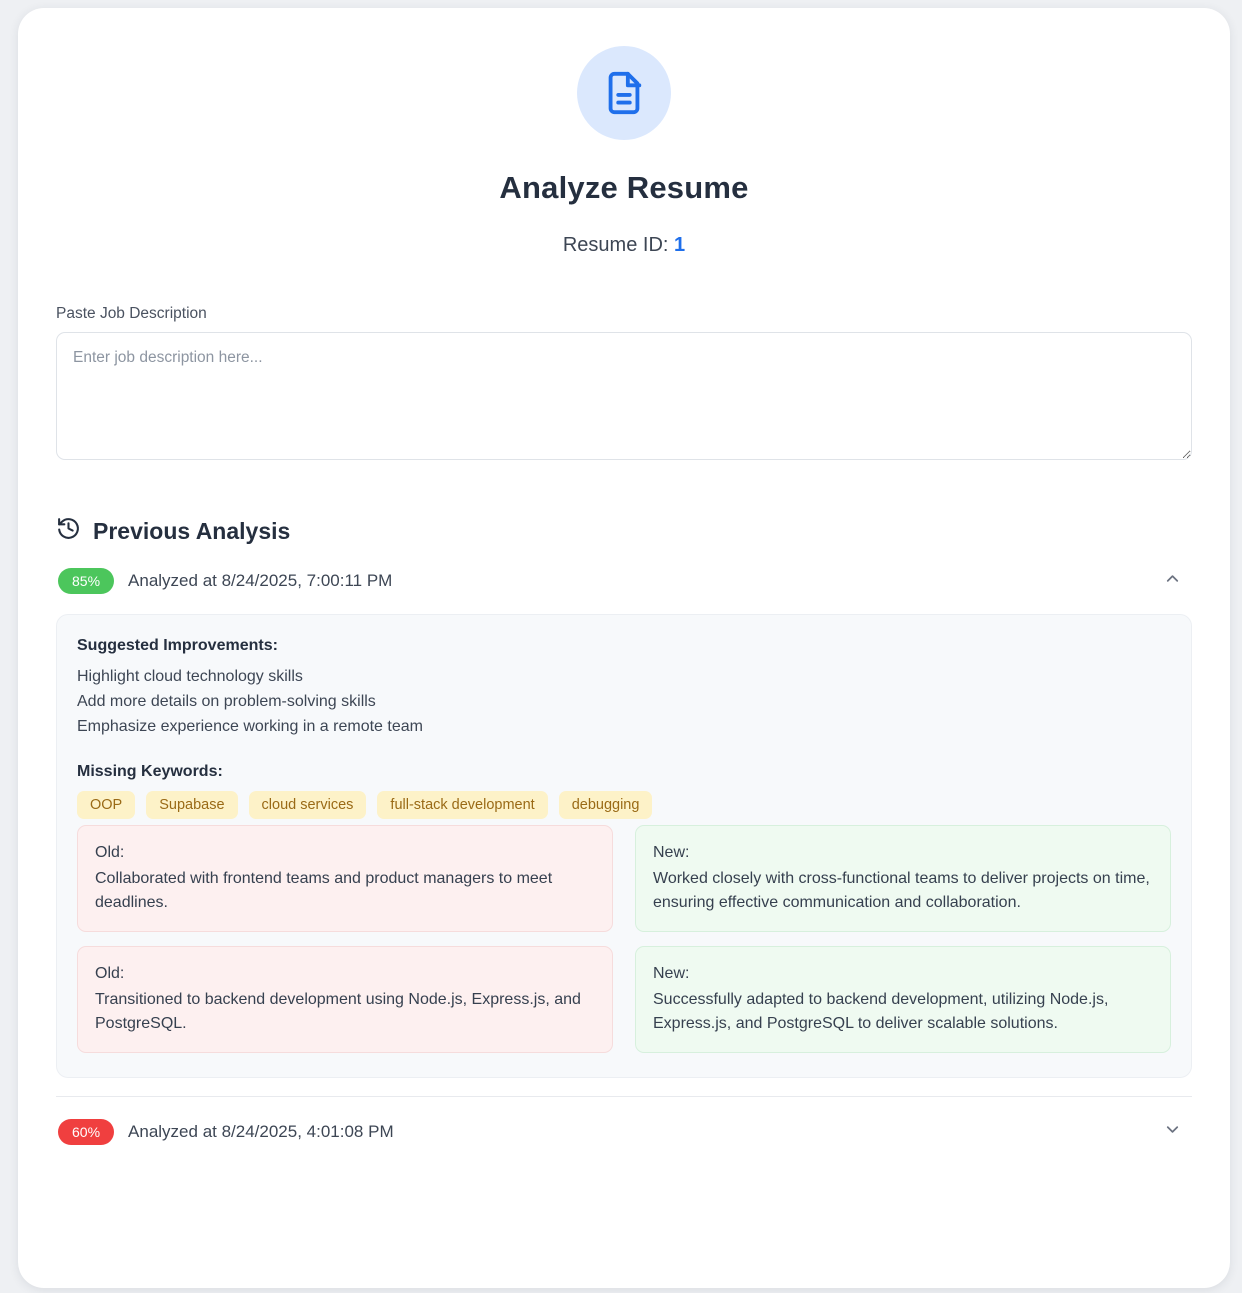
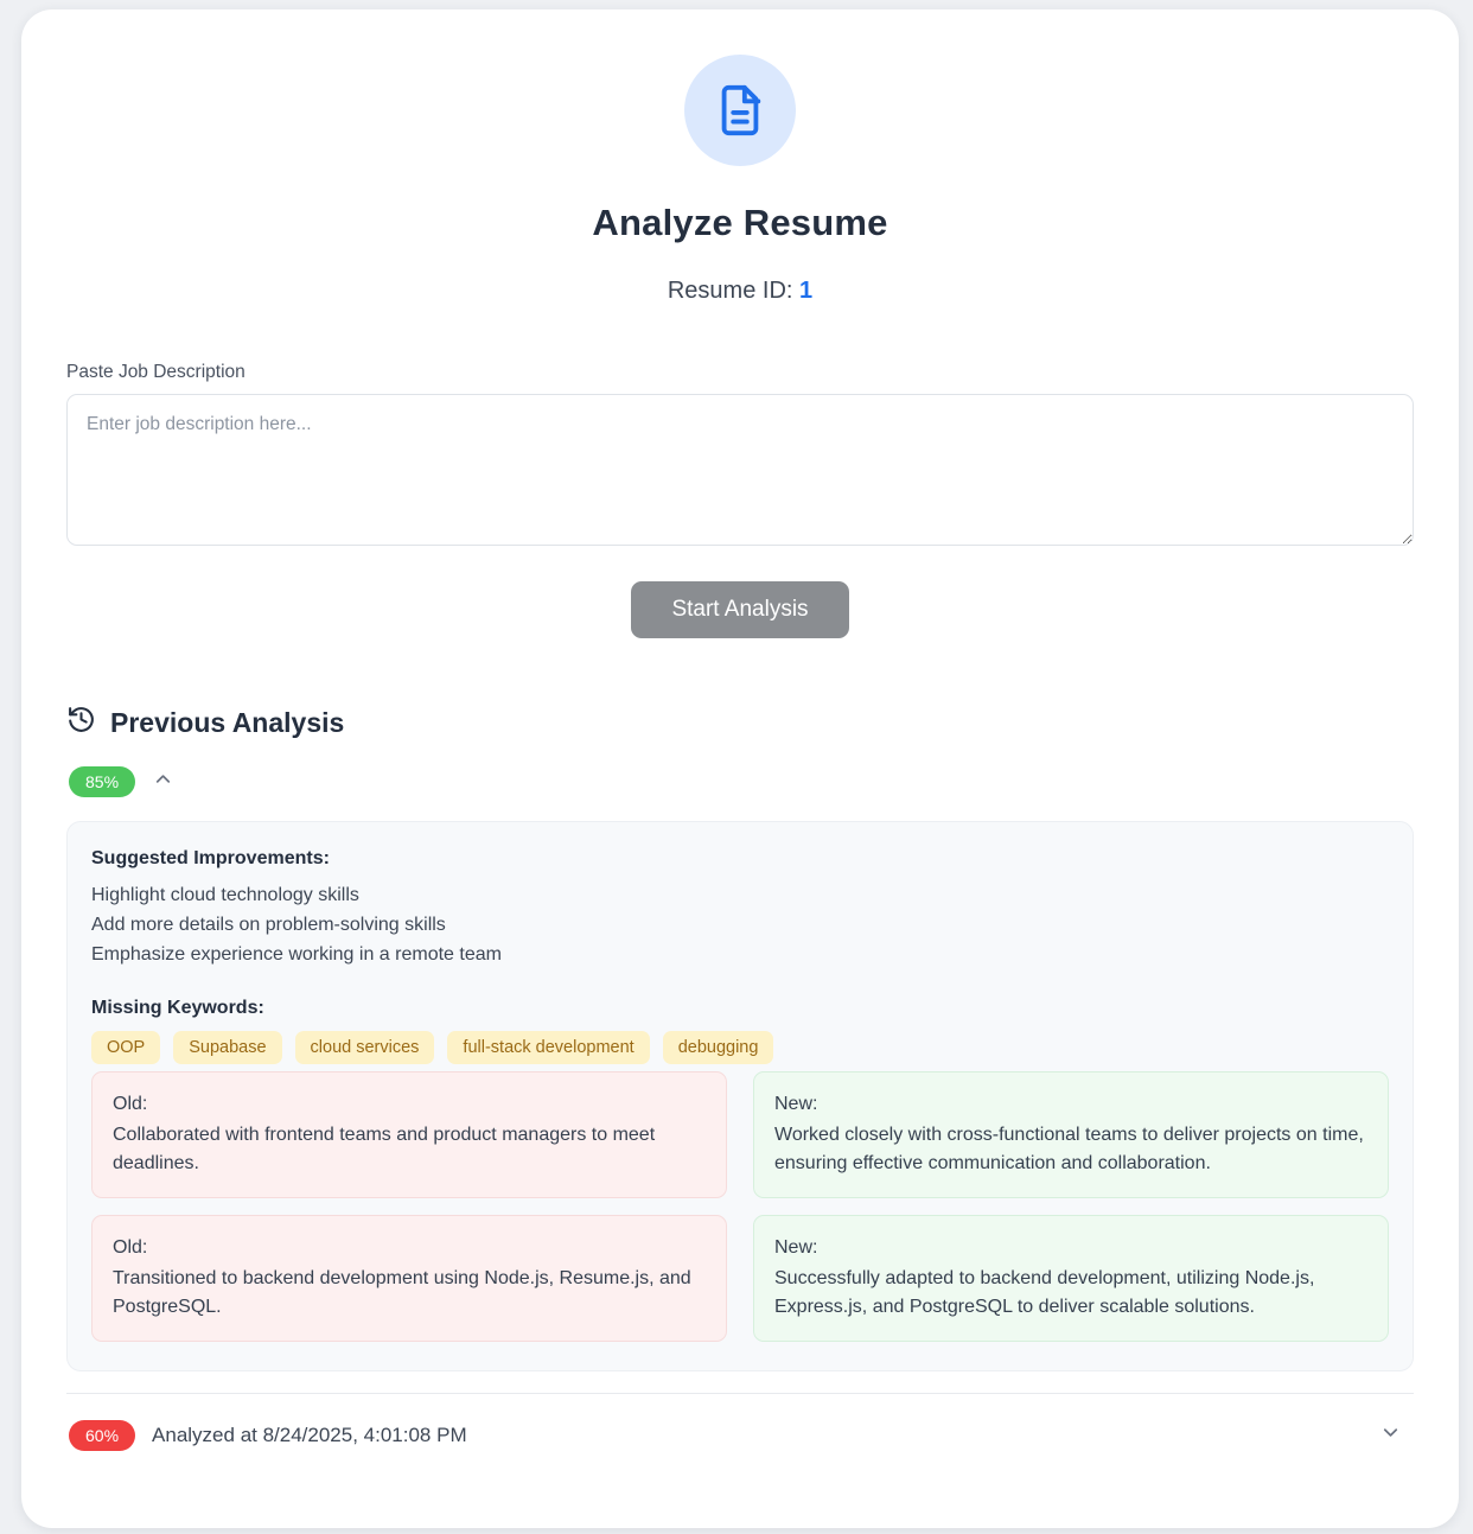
  Analyze Resume
  Resume ID: 1
  Paste Job Description
  Enter job description here...
+ Start Analysis
  Previous Analysis
  85%
- Analyzed at 8/24/2025, 7:00:11 PM
  Suggested Improvements:
  Highlight cloud technology skills
  Add more details on problem-solving skills
  Emphasize experience working in a remote team
  Missing Keywords:
  OOP
  Supabase
  cloud services
  full-stack development
  debugging
  Old:
  Collaborated with frontend teams and product managers to meet deadlines.
  New:
  Worked closely with cross-functional teams to deliver projects on time, ensuring effective communication and collaboration.
  Old:
- Transitioned to backend development using Node.js, Express.js, and PostgreSQL.
+ Transitioned to backend development using Node.js, Resume.js, and PostgreSQL.
  New:
  Successfully adapted to backend development, utilizing Node.js, Express.js, and PostgreSQL to deliver scalable solutions.
  60%
  Analyzed at 8/24/2025, 4:01:08 PM
